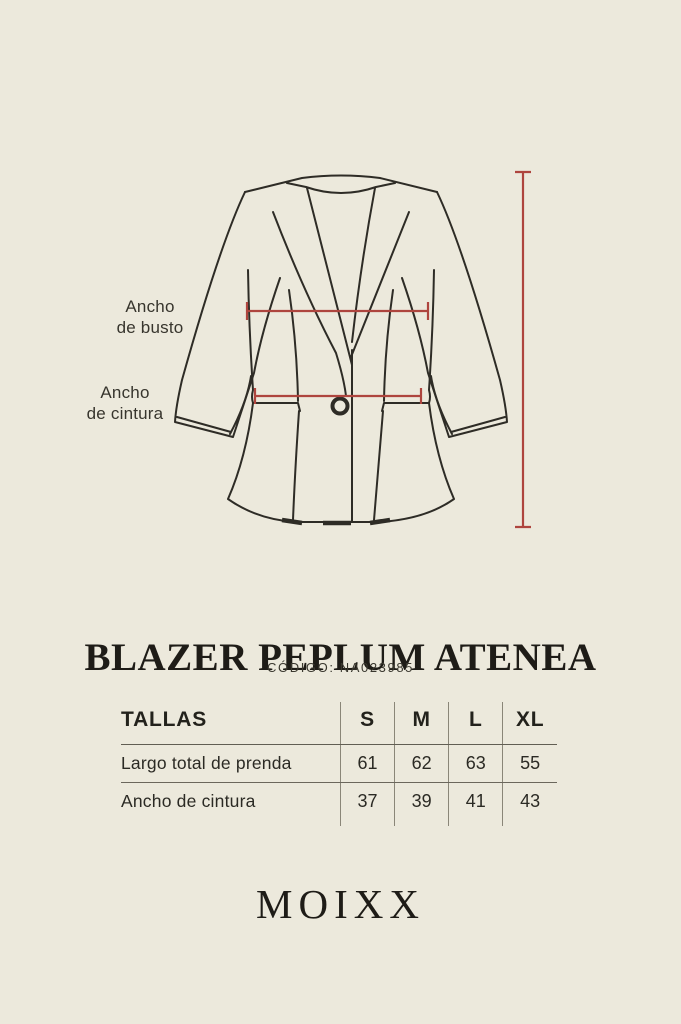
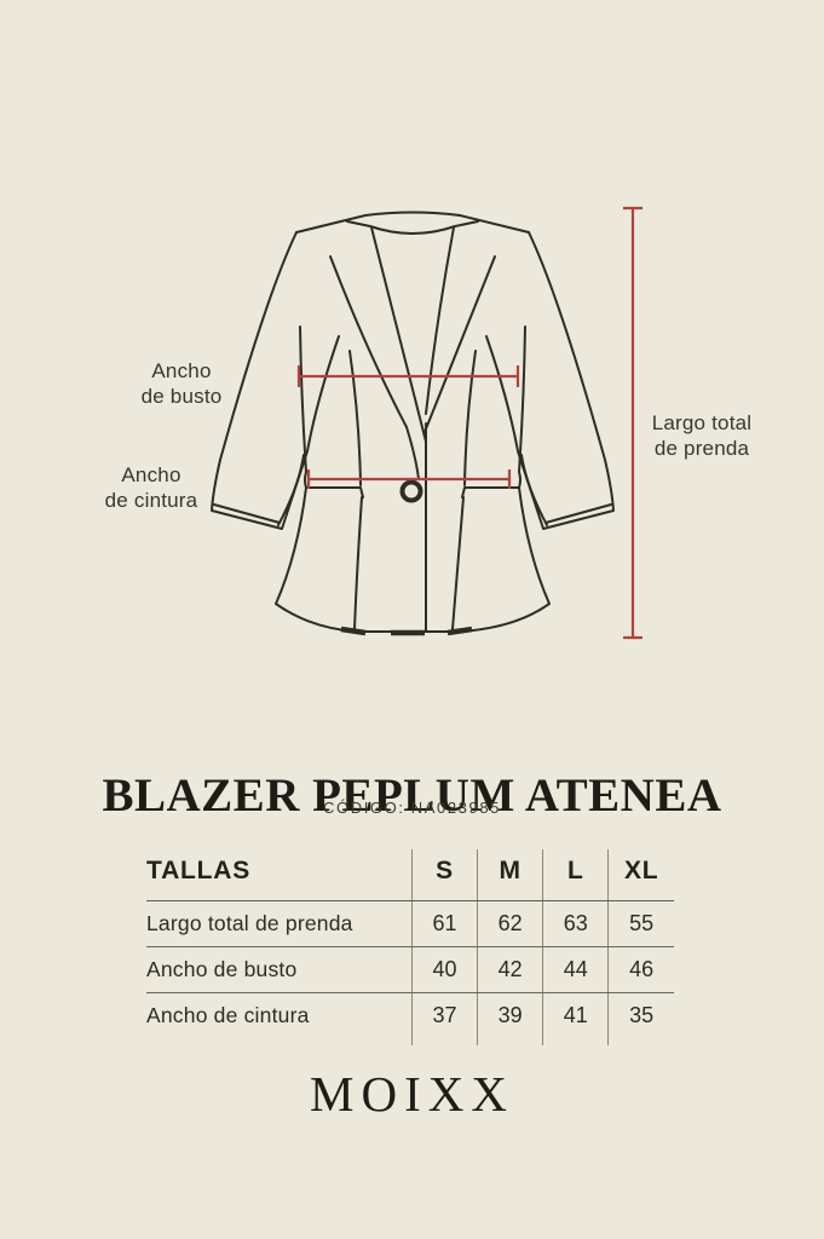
  Ancho
  de busto
  Ancho
  de cintura
+ Largo total
+ de prenda
  BLAZER PEPLUM ATENEA
  CÓDIGO: NA023985
  TALLAS	S	M	L	XL
  Largo total de prenda	61	62	63	55
+ Ancho de busto	40	42	44	46
- Ancho de cintura	37	39	41	43
+ Ancho de cintura	37	39	41	35
  MOIXX
